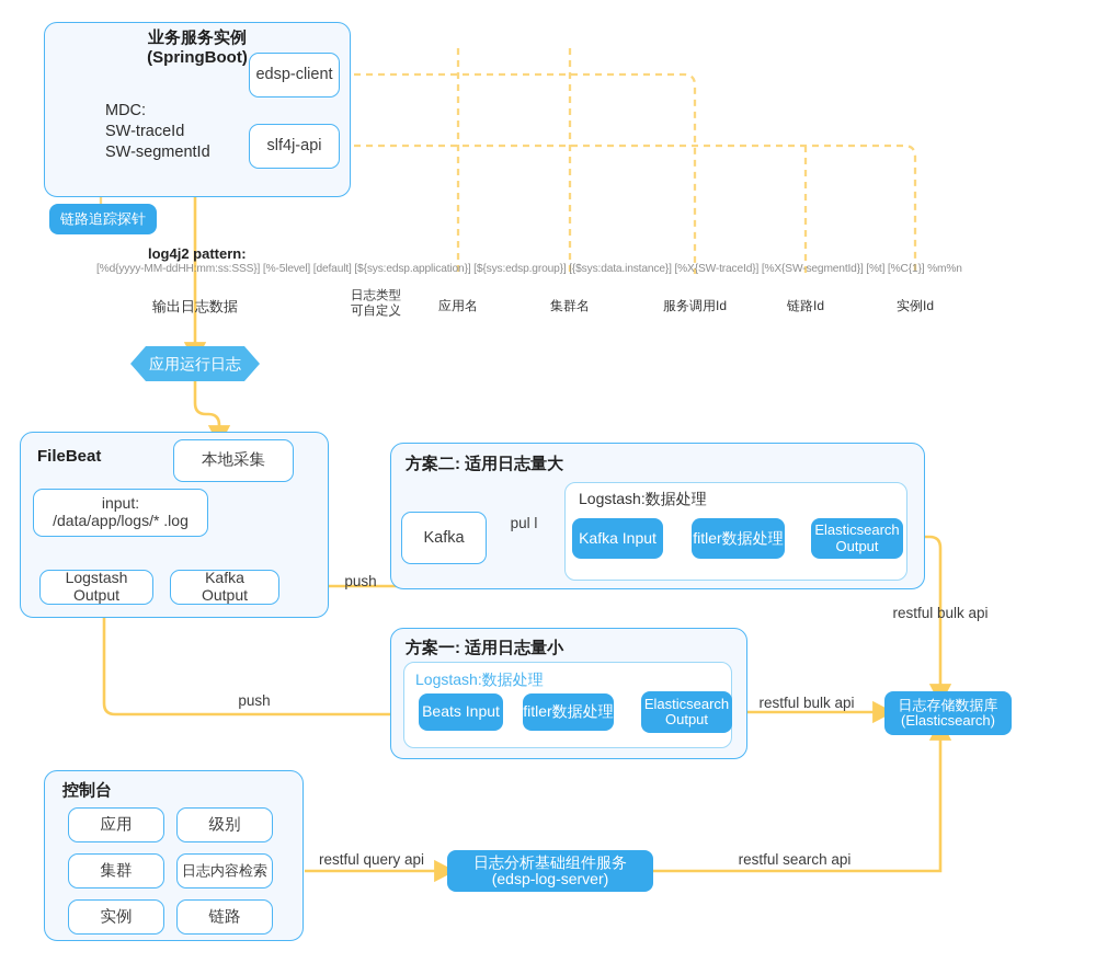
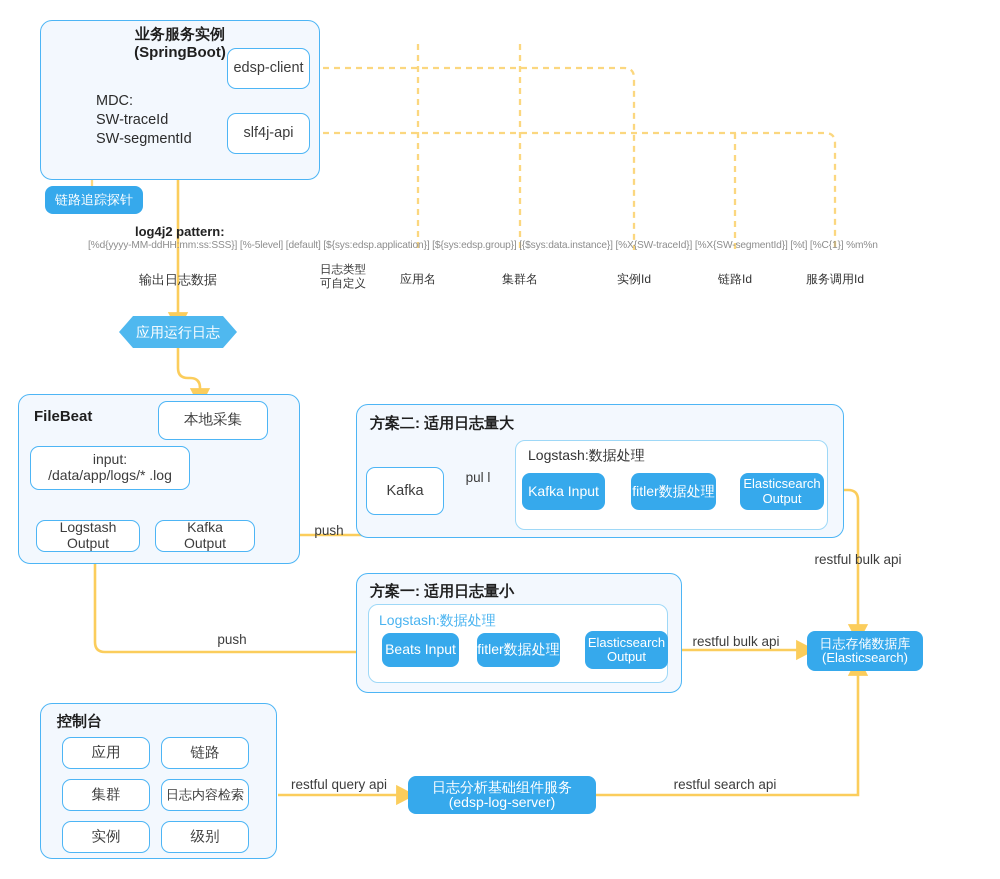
  业务服务实例
  (SpringBoot)
  MDC:
  SW-traceId
  SW-segmentId
  edsp-client
  slf4j-api
  链路追踪探针
  log4j2 pattern:
  [%d{yyyy-MM-ddHH:mm:ss:SSS}] [%-5level] [default] [${sys:edsp.application}] [${sys:edsp.group}] [{$sys:data.instance}] [%X{SW-traceId}] [%X{SW-segmentId}] [%t] [%C{1}] %m%n
  输出日志数据
  日志类型
  可自定义
  应用名
  集群名
- 服务调用Id
+ 实例Id
  链路Id
- 实例Id
+ 服务调用Id
  应用运行日志
  FileBeat
  本地采集
  input:
  /data/app/logs/* .log
  Logstash
  Output
  Kafka
  Output
  方案二: 适用日志量大
  Kafka
  pul l
  Logstash:数据处理
  Kafka Input
  fitler数据处理
  Elasticsearch
  Output
  restful bulk api
  方案一: 适用日志量小
  Logstash:数据处理
  Beats Input
  fitler数据处理
  Elasticsearch
  Output
  restful bulk api
  push
  push
  控制台
  应用
- 级别
+ 链路
  集群
  日志内容检索
  实例
- 链路
+ 级别
  restful query api
  日志分析基础组件服务
  (edsp-log-server)
  restful search api
  日志存储数据库
  (Elasticsearch)
